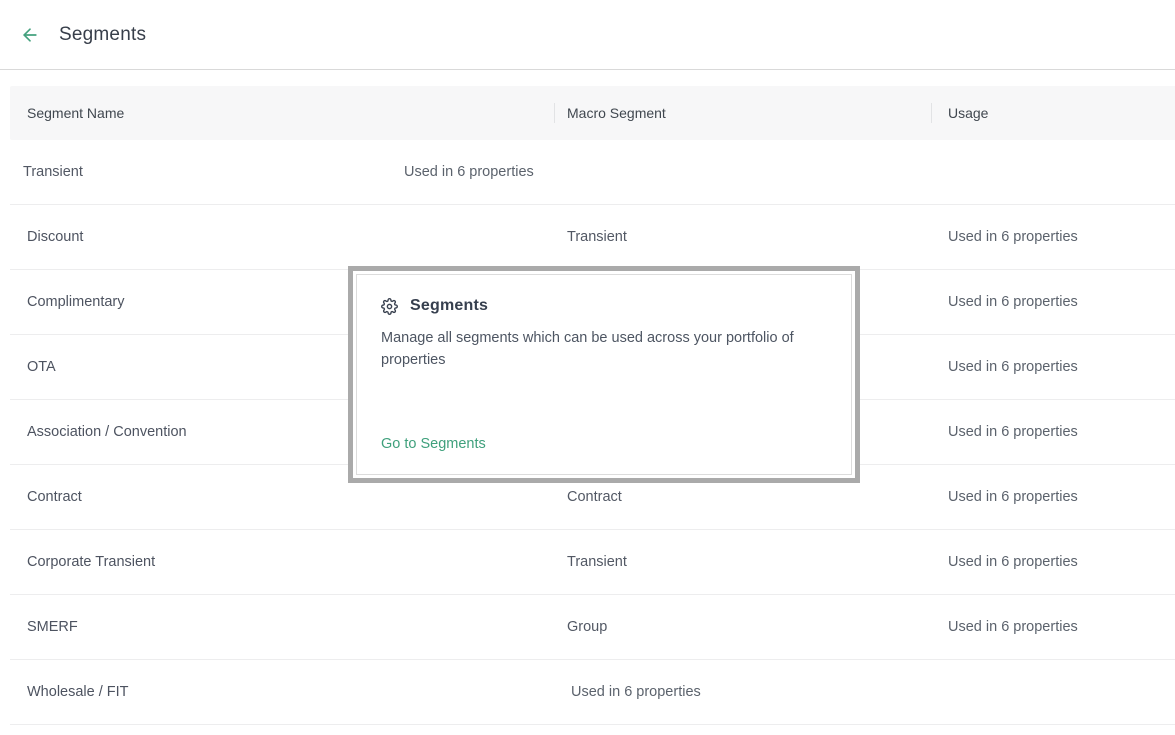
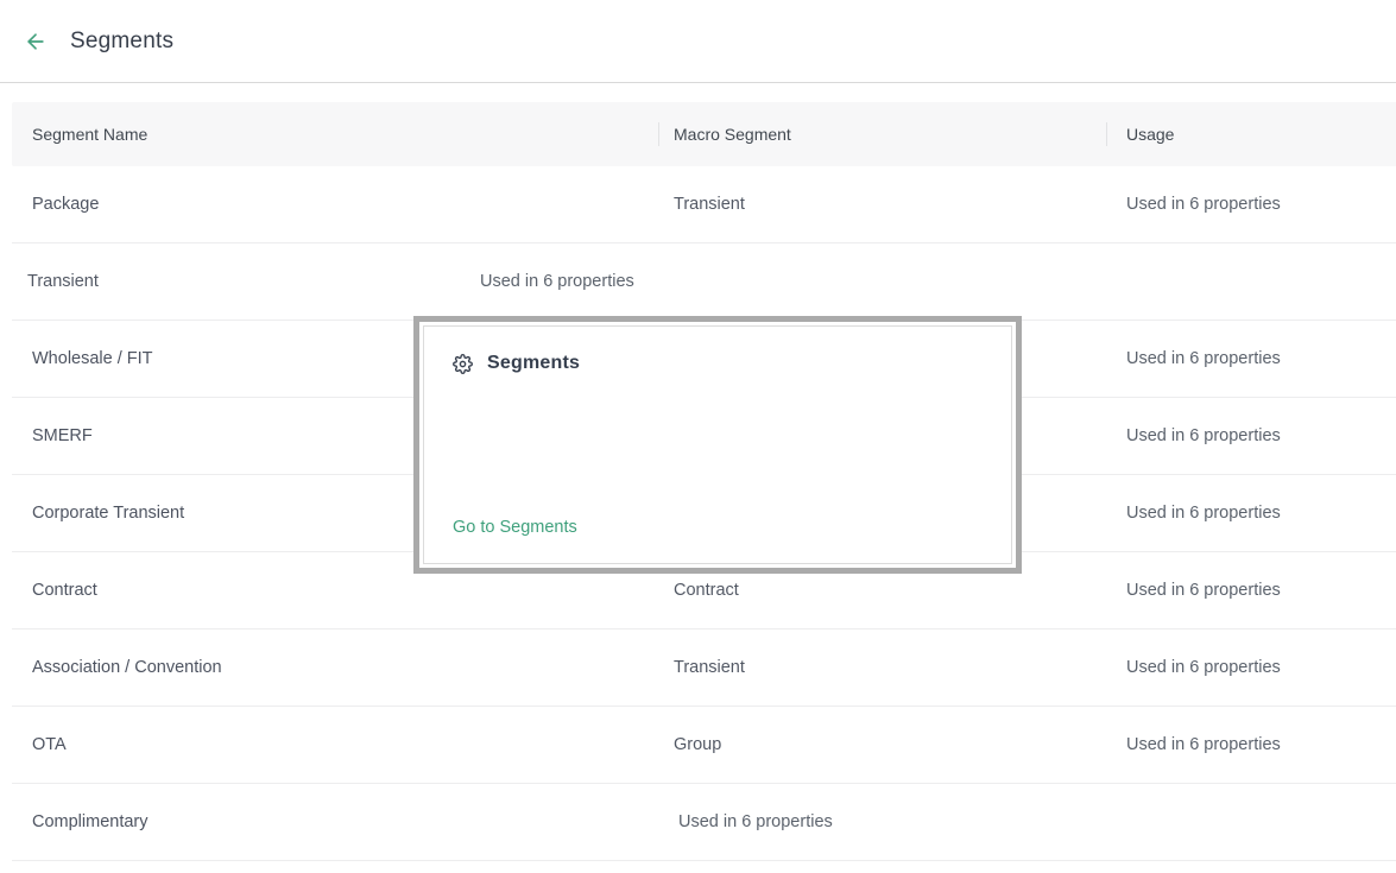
  Segments
  Segment Name
  Macro Segment
  Usage
+ Package
  Transient
  Used in 6 properties
- Discount
  Transient
  Used in 6 properties
- Complimentary
+ Wholesale / FIT
  Used in 6 properties
- OTA
+ SMERF
  Used in 6 properties
- Association / Convention
+ Corporate Transient
  Used in 6 properties
  Contract
  Contract
  Used in 6 properties
- Corporate Transient
+ Association / Convention
  Transient
  Used in 6 properties
- SMERF
+ OTA
  Group
  Used in 6 properties
- Wholesale / FIT
+ Complimentary
  Used in 6 properties
  Segments
- Manage all segments which can be used across your portfolio of properties
  Go to Segments
